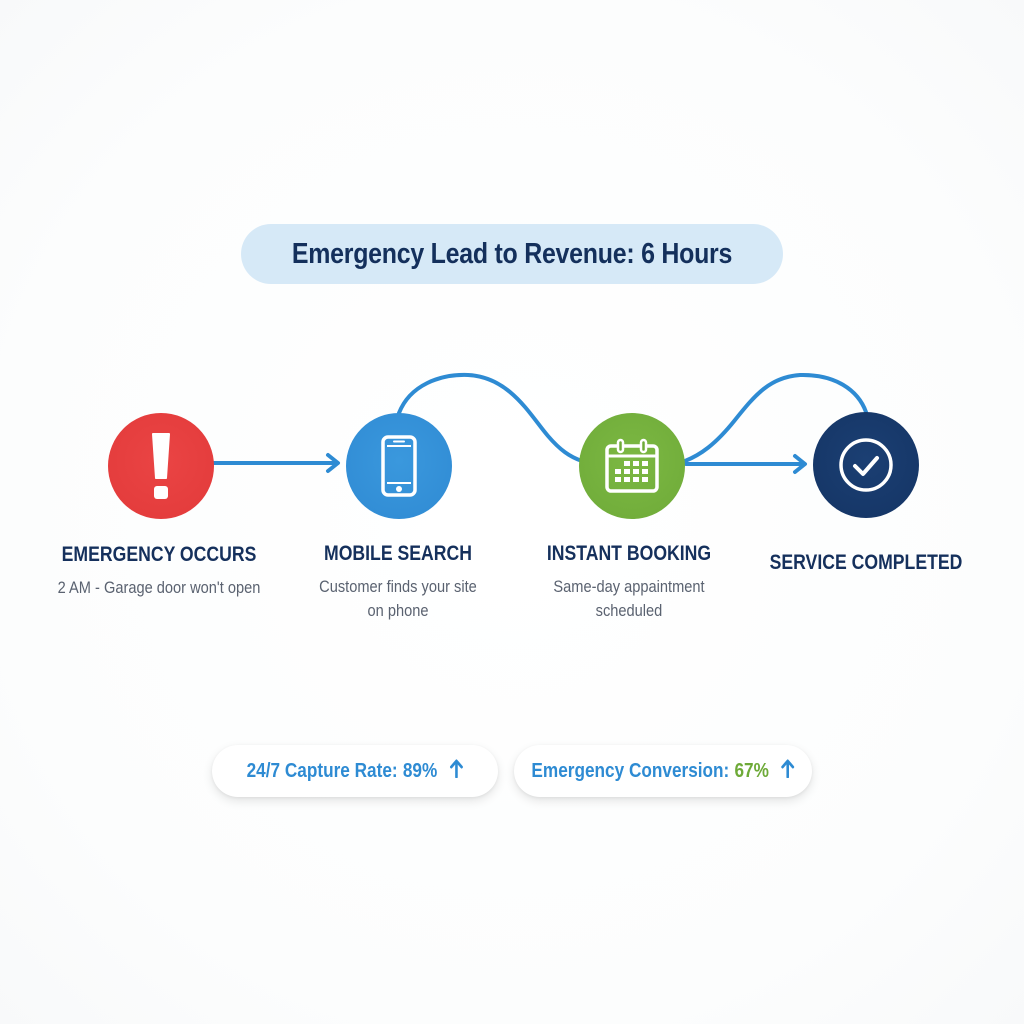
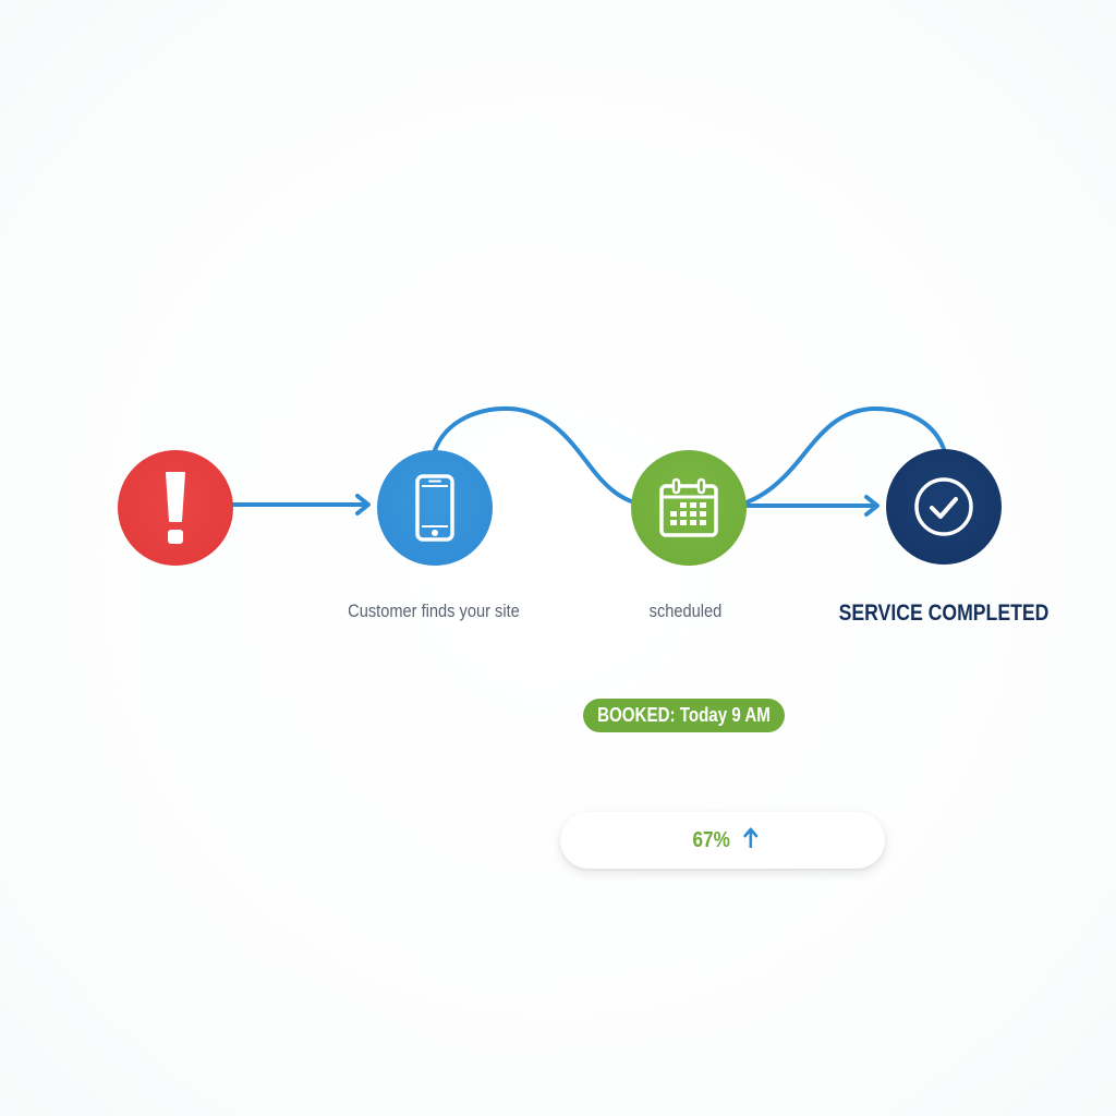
- Emergency Lead to Revenue: 6 Hours
- EMERGENCY OCCURS
- 2 AM - Garage door won't open
- MOBILE SEARCH
  Customer finds your site
- on phone
- INSTANT BOOKING
- Same-day appaintment
  scheduled
+ BOOKED: Today 9 AM
  SERVICE COMPLETED
- 24/7 Capture Rate:
- 89%
- Emergency Conversion:
  67%
